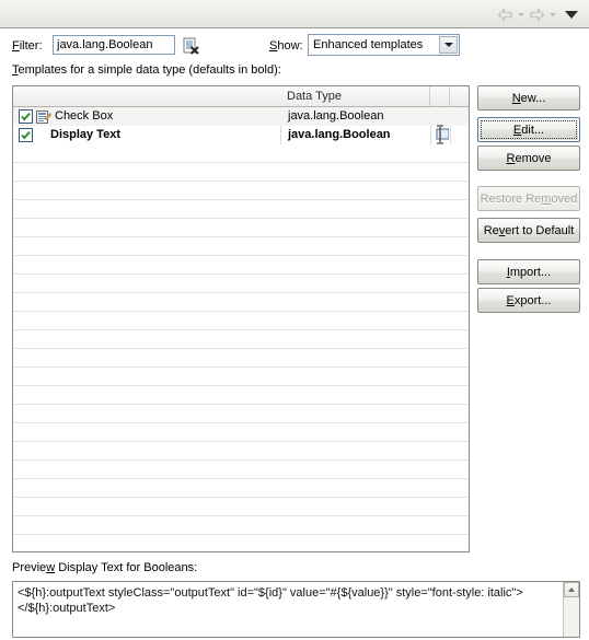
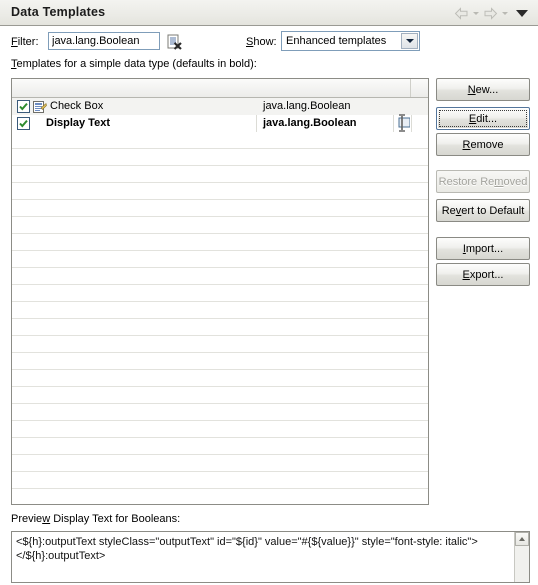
+ Data Templates
  Filter:
  java.lang.Boolean
  Show:
  Enhanced templates
  Templates for a simple data type (defaults in bold):
- Data Type
  Check Box
  java.lang.Boolean
  Display Text
  java.lang.Boolean
  New...
  Edit...
  Remove
  Restore Removed
  Revert to Default
  Import...
  Export...
  Preview Display Text for Booleans:
  <${h}:outputText styleClass="outputText" id="${id}" value="#{${value}}" style="font-style: italic">
  </$­{h}:outputText>
